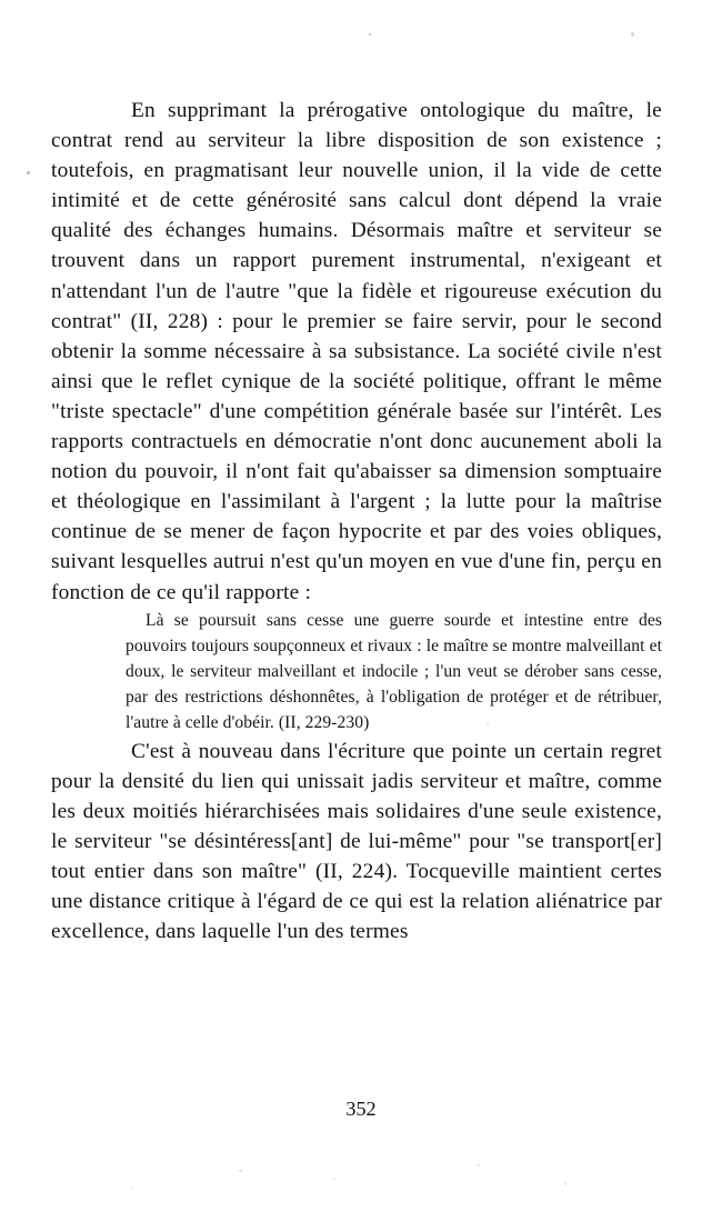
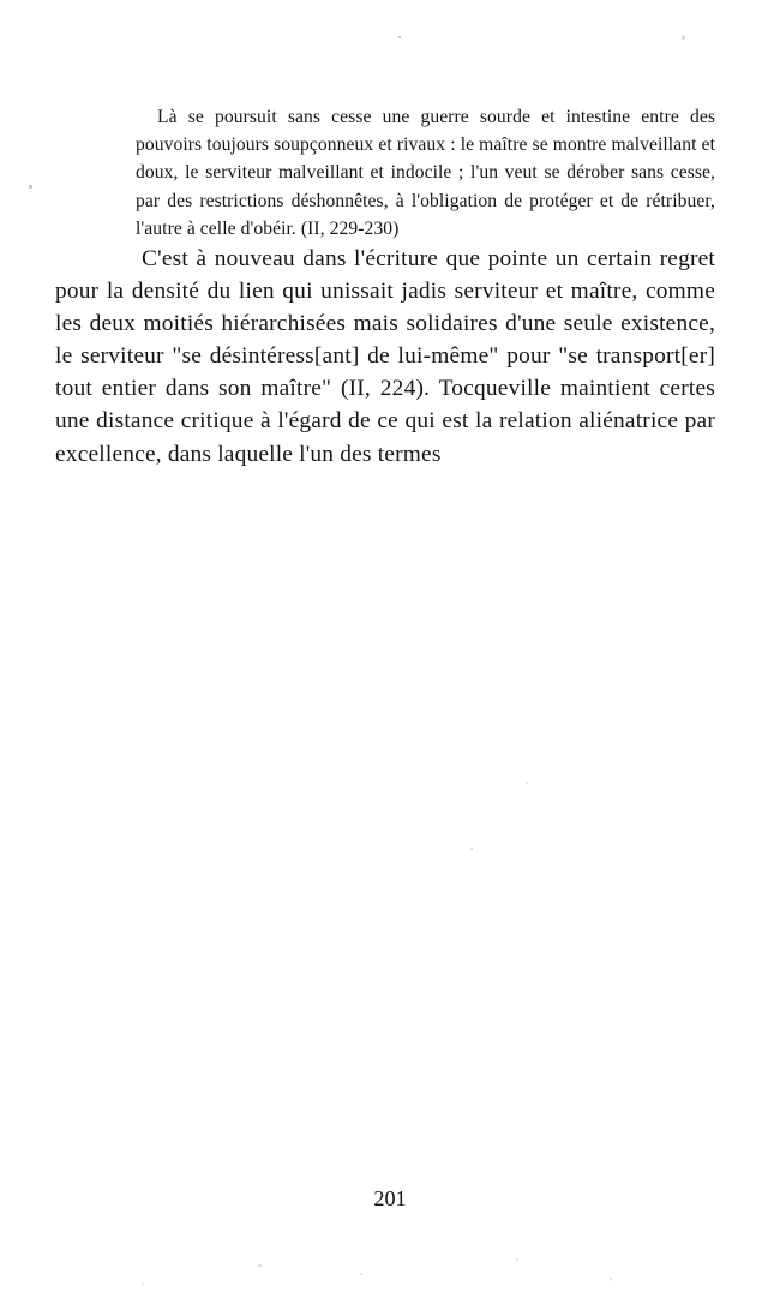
- En supprimant la prérogative ontologique du maître, le contrat rend au serviteur la libre disposition de son existence ; toutefois, en pragmatisant leur nouvelle union, il la vide de cette intimité et de cette générosité sans calcul dont dépend la vraie qualité des échanges humains. Désormais maître et serviteur se trouvent dans un rapport purement instrumental, n'exigeant et n'attendant l'un de l'autre "que la fidèle et rigoureuse exécution du contrat" (II, 228) : pour le premier se faire servir, pour le second obtenir la somme nécessaire à sa subsistance. La société civile n'est ainsi que le reflet cynique de la société politique, offrant le même "triste spectacle" d'une compétition générale basée sur l'intérêt. Les rapports contractuels en démocratie n'ont donc aucunement aboli la notion du pouvoir, il n'ont fait qu'abaisser sa dimension somptuaire et théologique en l'assimilant à l'argent ; la lutte pour la maîtrise continue de se mener de façon hypocrite et par des voies obliques, suivant lesquelles autrui n'est qu'un moyen en vue d'une fin, perçu en fonction de ce qu'il rapporte :
  Là se poursuit sans cesse une guerre sourde et intestine entre des pouvoirs toujours soupçonneux et rivaux : le maître se montre malveillant et doux, le serviteur malveillant et indocile ; l'un veut se dérober sans cesse, par des restrictions déshonnêtes, à l'obligation de protéger et de rétribuer, l'autre à celle d'obéir. (II, 229-230)
  C'est à nouveau dans l'écriture que pointe un certain regret pour la densité du lien qui unissait jadis serviteur et maître, comme les deux moitiés hiérarchisées mais solidaires d'une seule existence, le serviteur "se désintéress[ant] de lui-même" pour "se transport[er] tout entier dans son maître" (II, 224). Tocqueville maintient certes une distance critique à l'égard de ce qui est la relation aliénatrice par excellence, dans laquelle l'un des termes
- 352
+ 201
